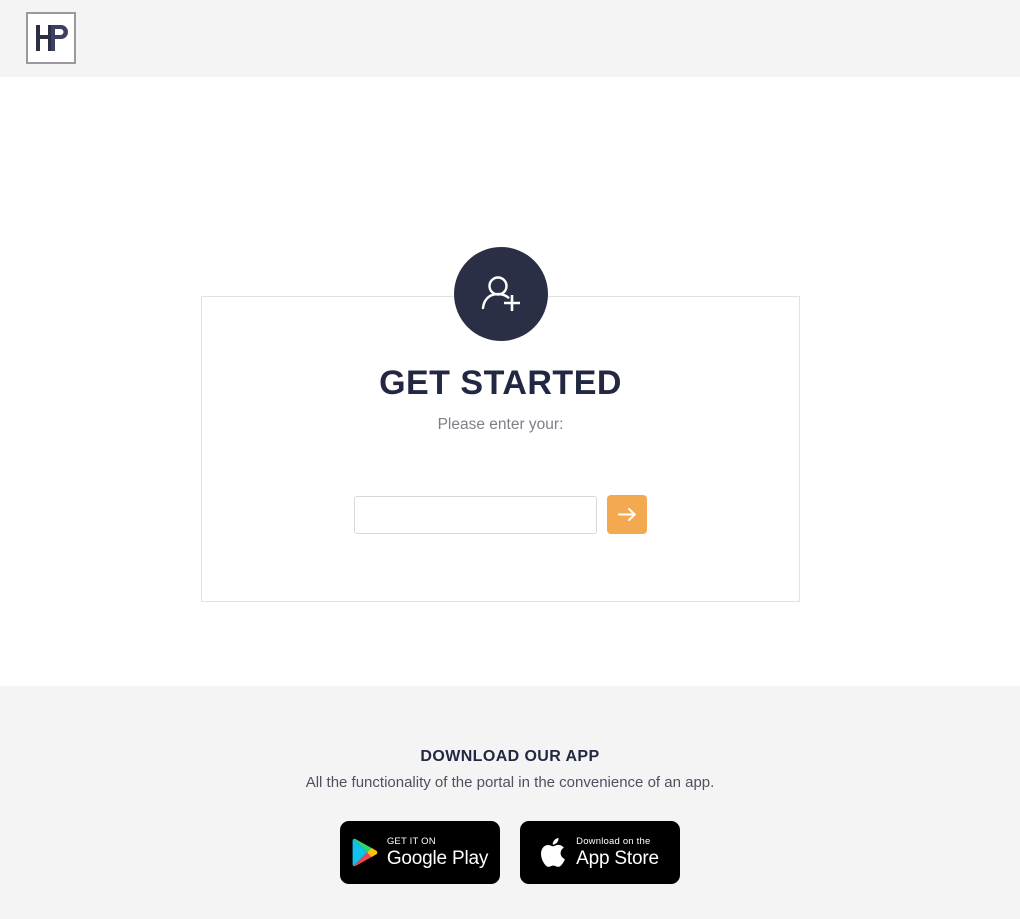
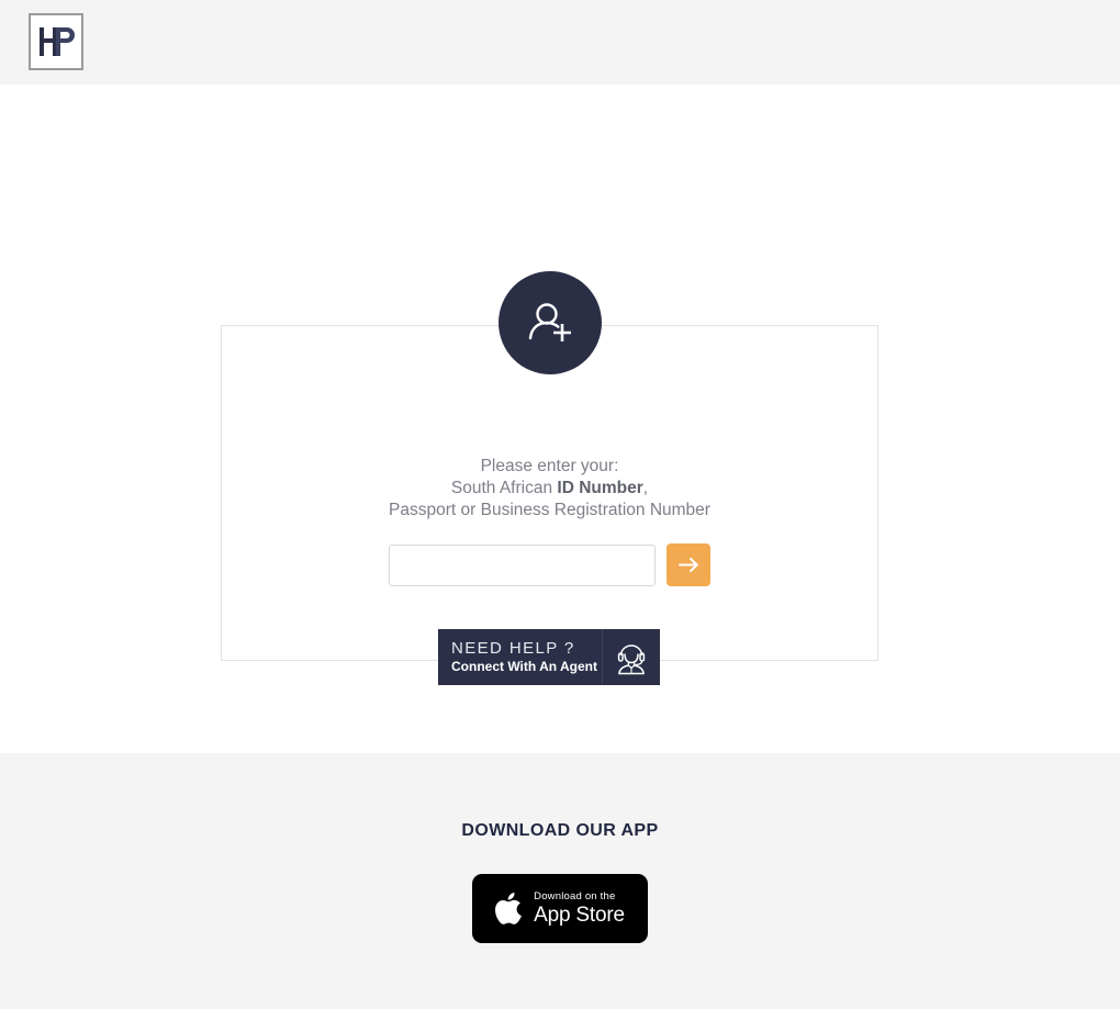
- GET STARTED
  Please enter your:
+ South African ID Number,
+ Passport or Business Registration Number
+ NEED HELP ?
+ Connect With An Agent
  DOWNLOAD OUR APP
- All the functionality of the portal in the convenience of an app.
- GET IT ON
- Google Play
  Download on the
  App Store
